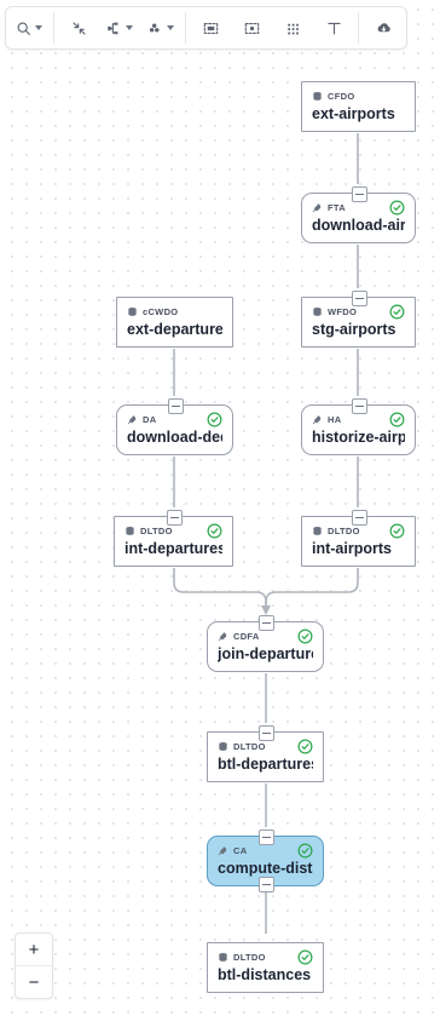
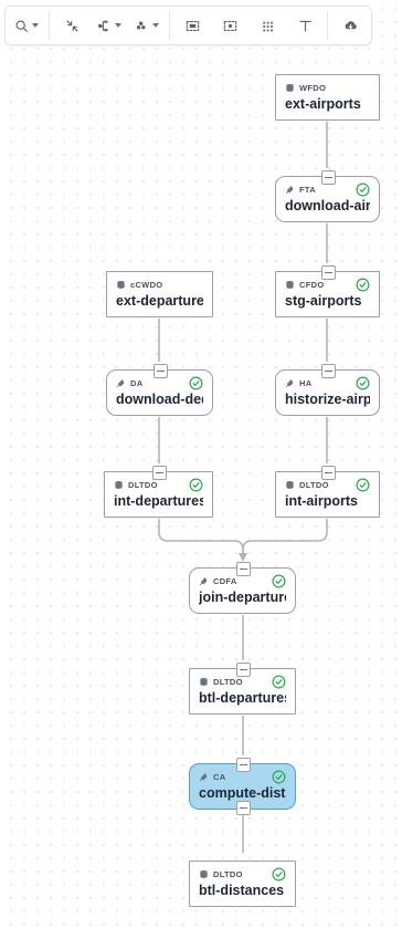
- CFDO
+ WFDO
  ext-airports
  FTA
  download-air
  cCWDO
  ext-departure
- WFDO
+ CFDO
  stg-airports
  DA
  download-de
  HA
  historize-airp
  DLTDO
  int-departures
  DLTDO
  int-airports
  CDFA
  join-departur
  DLTDO
  btl-departure
  CA
  compute-dist
  DLTDO
  btl-distances
- +
- −
